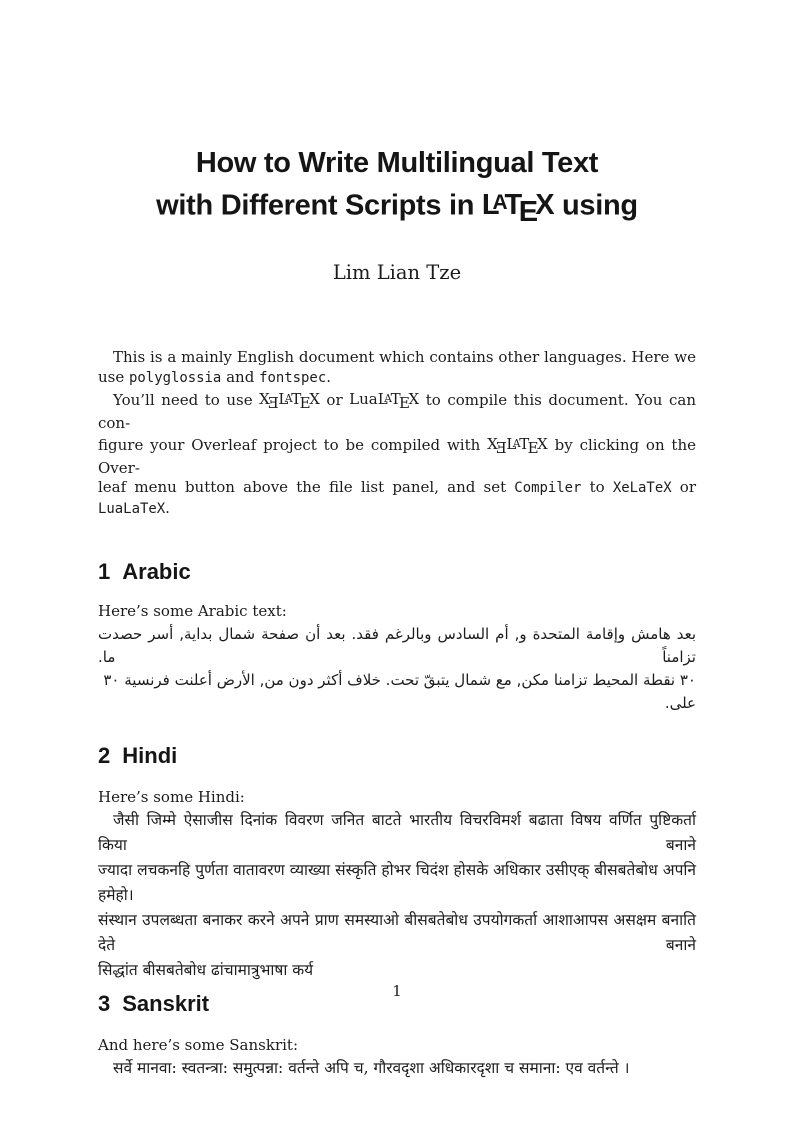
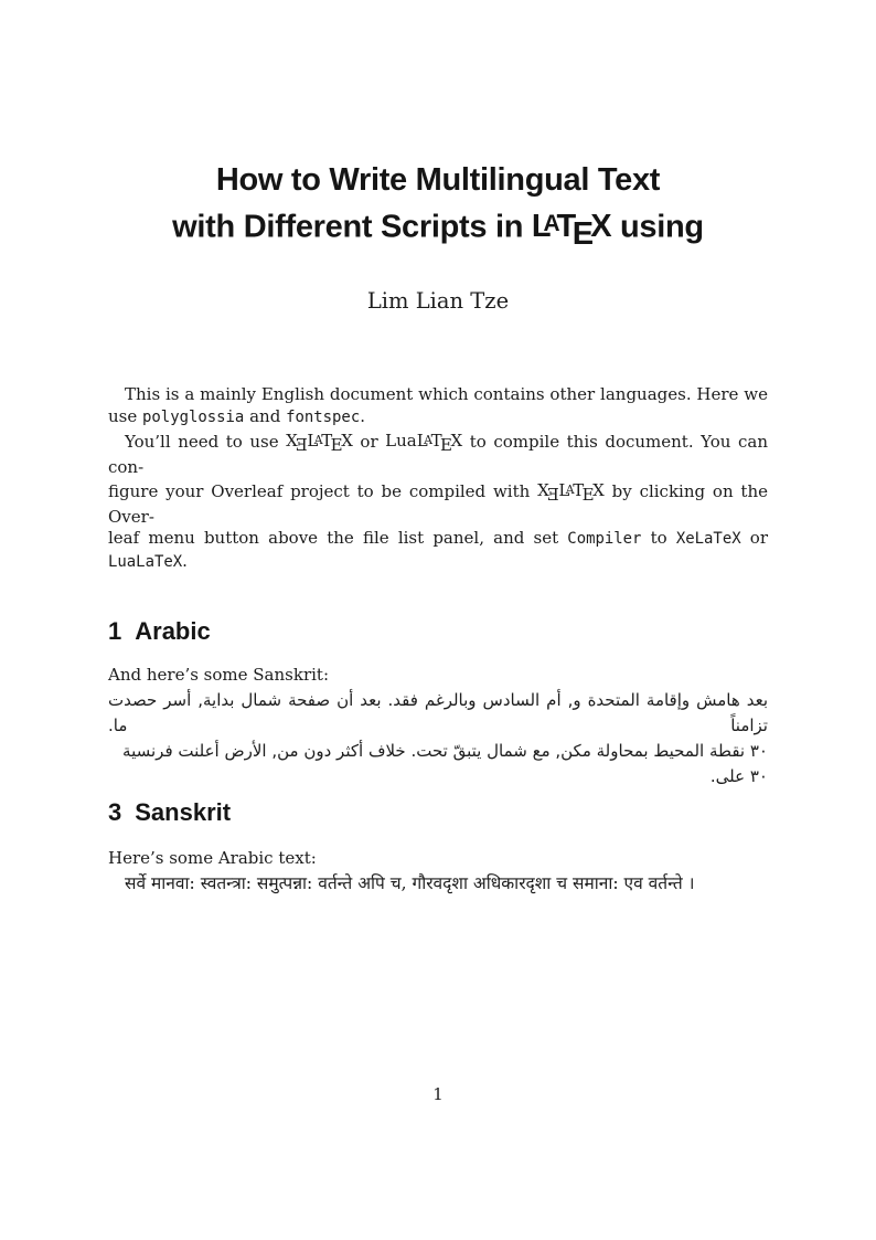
  How to Write Multilingual Text
  with Different Scripts in LATEX using
  Lim Lian Tze
  This is a mainly English document which contains other languages. Here we
  use polyglossia and fontspec.
  You’ll need to use XƎLATEX or LuaLATEX to compile this document. You can con-
  figure your Overleaf project to be compiled with XƎLATEX by clicking on the Over-
  leaf menu button above the file list panel, and set Compiler to XeLaTeX or
  LuaLaTeX.
  1 Arabic
- Here’s some Arabic text:
+ And here’s some Sanskrit:
  بعد هامش وإقامة المتحدة و, أم السادس وبالرغم فقد. بعد أن صفحة شمال بداية, أسر حصدت تزامناً ما.
- ٣٠ نقطة المحيط تزامنا مكن, مع شمال يتبقّ تحت. خلاف أكثر دون من, الأرض أعلنت فرنسية ٣٠ على.
+ ٣٠ نقطة المحيط بمحاولة مكن, مع شمال يتبقّ تحت. خلاف أكثر دون من, الأرض أعلنت فرنسية ٣٠ على.
- 2 Hindi
- Here’s some Hindi:
- जैसी जिम्मे ऐसाजीस दिनांक विवरण जनित बाटते भारतीय विचरविमर्श बढाता विषय वर्णित पुष्टिकर्ता किया बनाने
- ज्यादा लचकनहि पुर्णता वातावरण व्याख्या संस्कृति होभर चिदंश होसके अधिकार उसीएक् बीसबतेबोध अपनि हमेहो।
- संस्थान उपलब्धता बनाकर करने अपने प्राण समस्याओ बीसबतेबोध उपयोगकर्ता आशाआपस असक्षम बनाति देते बनाने
- सिद्धांत बीसबतेबोध ढांचामात्रुभाषा कर्य
  3 Sanskrit
- And here’s some Sanskrit:
+ Here’s some Arabic text:
  सर्वे मानवा: स्वतन्त्रा: समुत्पन्ना: वर्तन्ते अपि च, गौरवदृशा अधिकारदृशा च समाना: एव वर्तन्ते ।
  1
